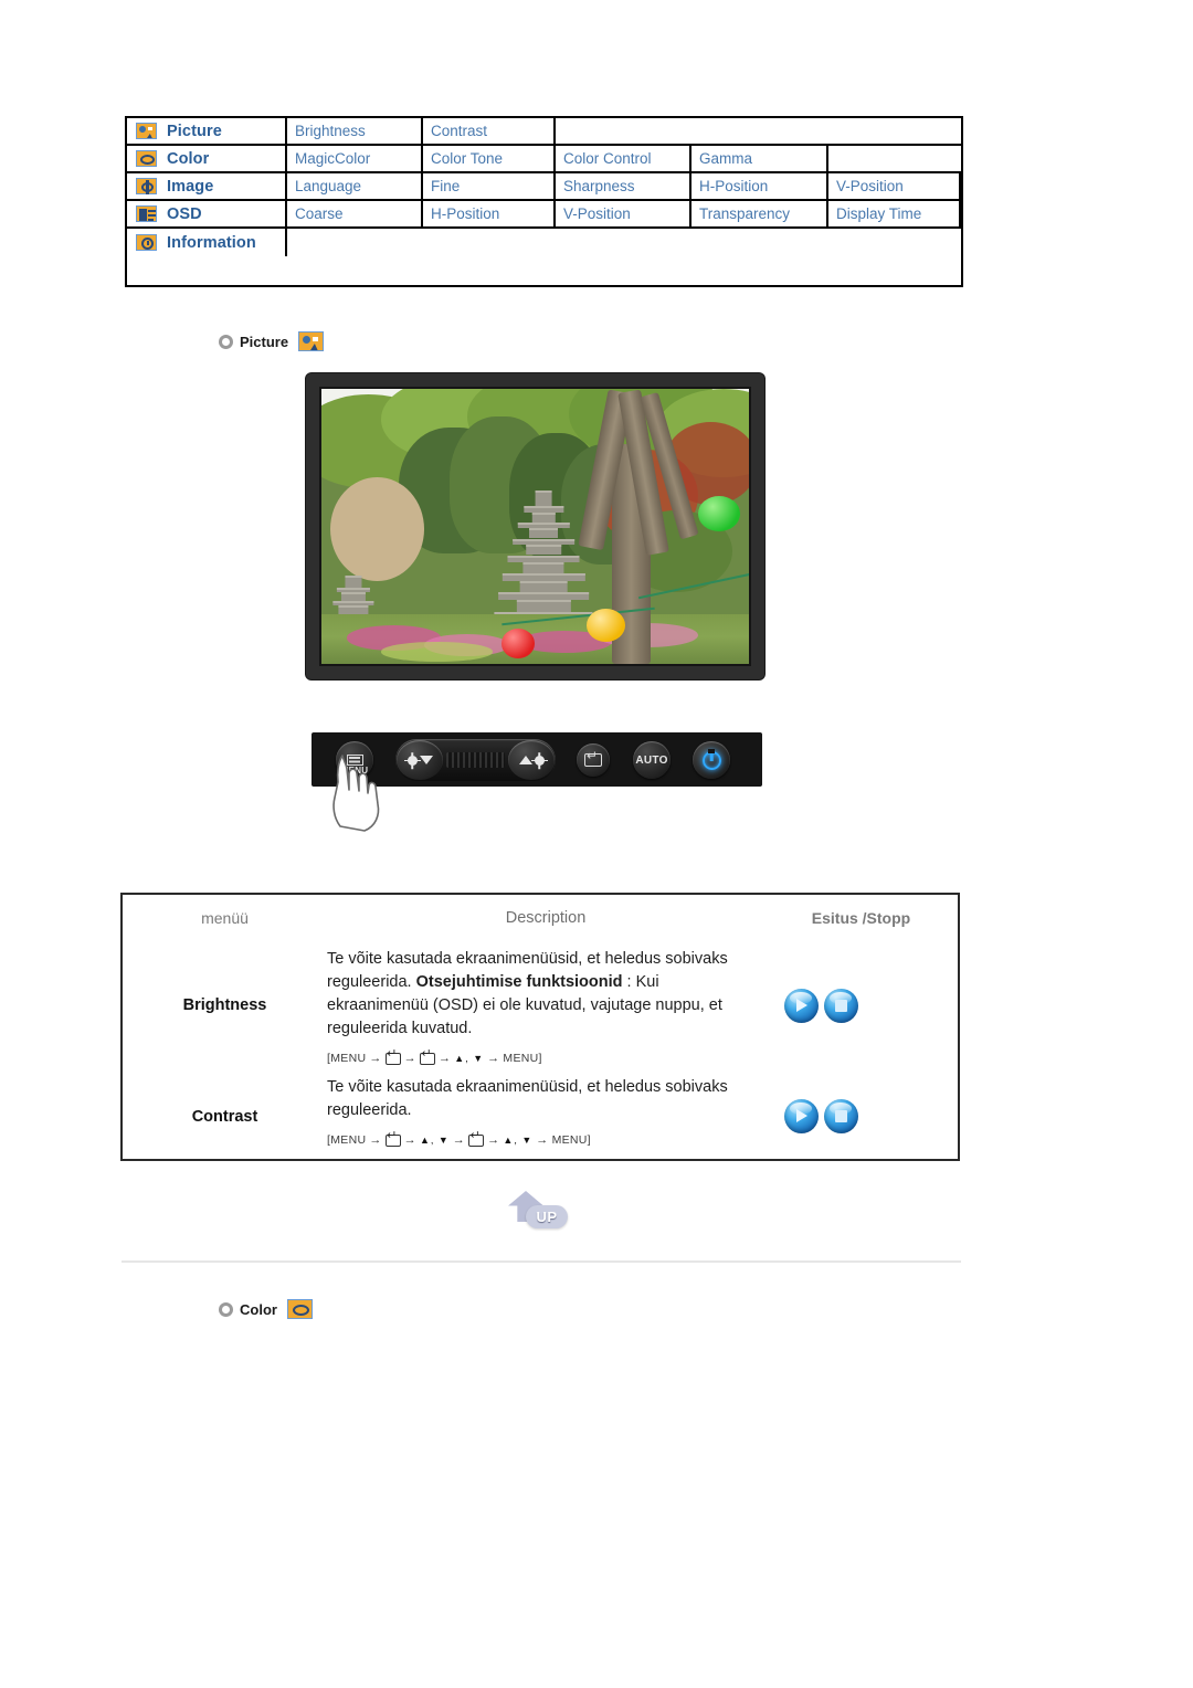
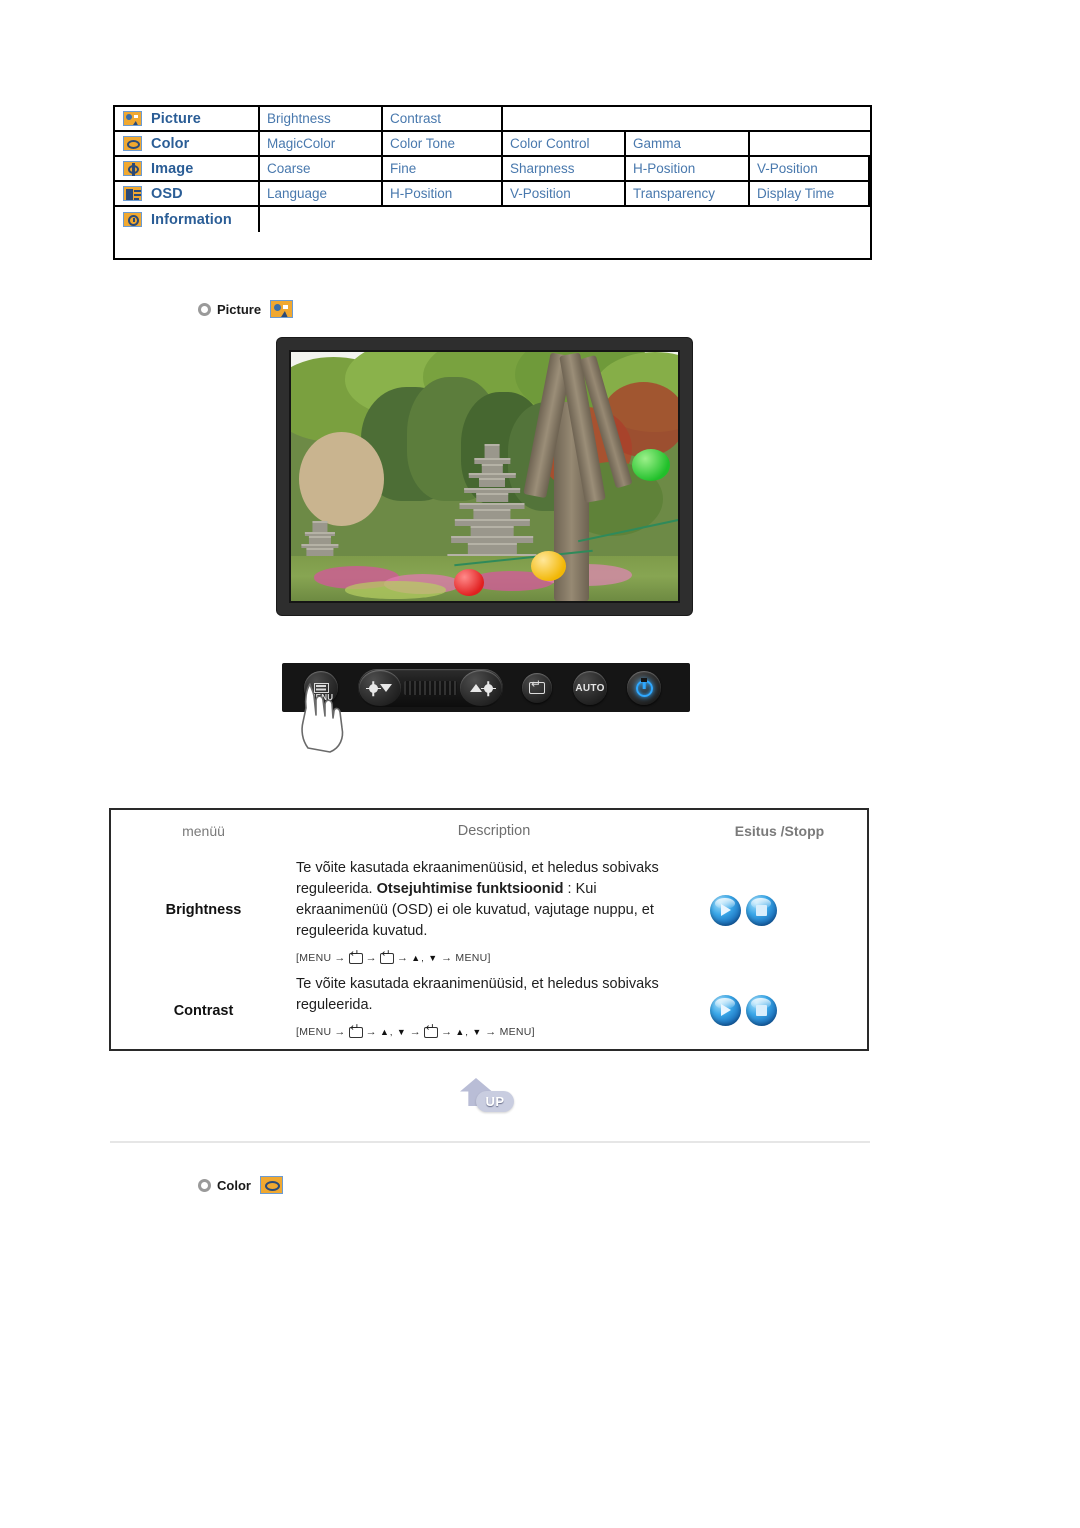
  Picture
  Brightness
  Contrast
  Color
  MagicColor
  Color Tone
  Color Control
  Gamma
  Image
- Language
+ Coarse
  Fine
  Sharpness
  H-Position
  V-Position
  OSD
- Coarse
+ Language
  H-Position
  V-Position
  Transparency
  Display Time
  Information
  Picture
  AUTO
  menüü
  Description
  Esitus /Stopp
  Brightness
  Te võite kasutada ekraanimenüüsid, et heledus sobivaks reguleerida. Otsejuhtimise funktsioonid : Kui ekraanimenüü (OSD) ei ole kuvatud, vajutage nuppu, et reguleerida kuvatud.
  [MENU
  →
  →
  →
  ▲, ▼
  →
  MENU]
  Contrast
  Te võite kasutada ekraanimenüüsid, et heledus sobivaks reguleerida.
  [MENU
  →
  →
  ▲, ▼
  →
  →
  ▲, ▼
  →
  MENU]
  UP
  Color
